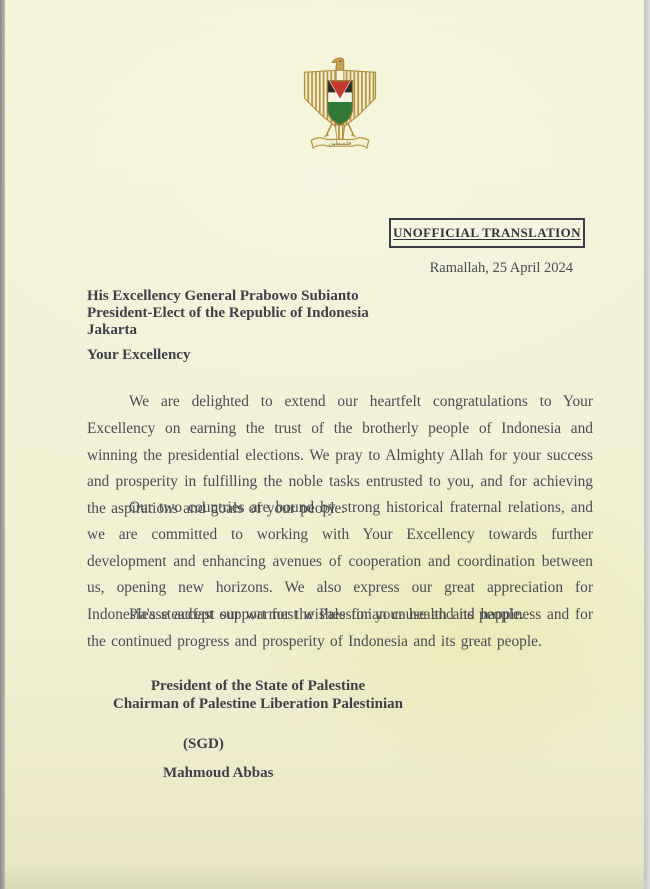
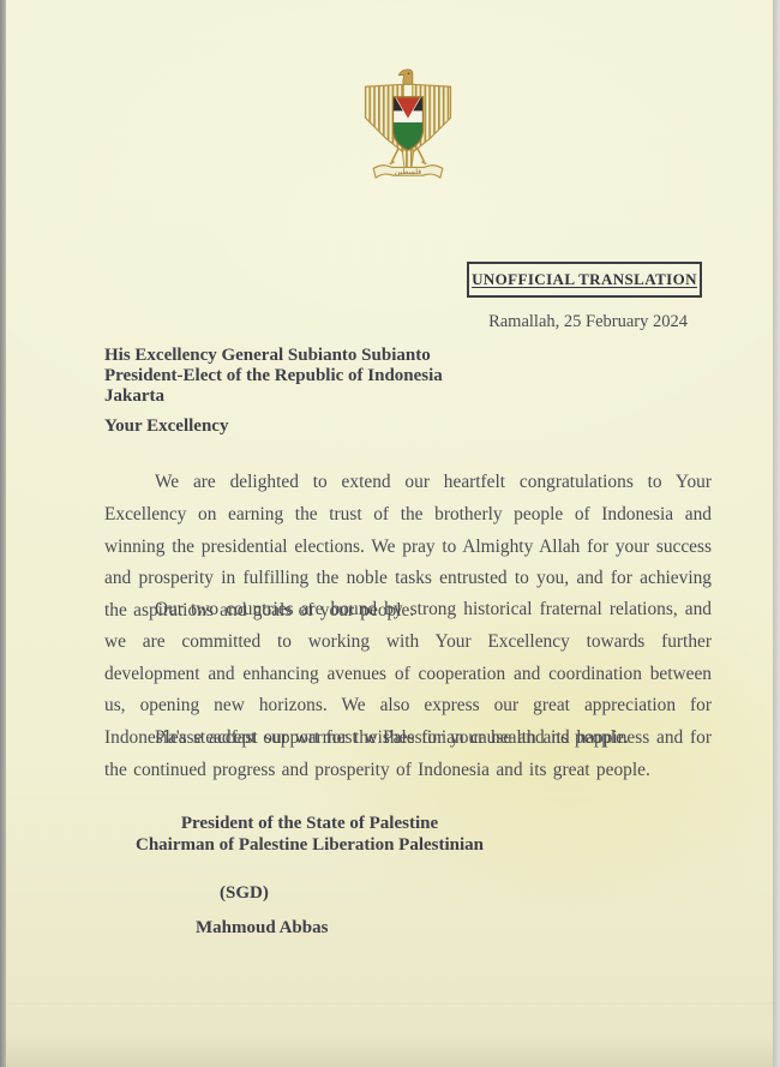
  UNOFFICIAL TRANSLATION
- Ramallah, 25 April 2024
+ Ramallah, 25 February 2024
- His Excellency General Prabowo Subianto
+ His Excellency General Subianto Subianto
  President-Elect of the Republic of Indonesia
  Jakarta
  Your Excellency
  We are delighted to extend our heartfelt congratulations to Your Excellency on earning the trust of the brotherly people of Indonesia and winning the presidential elections. We pray to Almighty Allah for your success and prosperity in fulfilling the noble tasks entrusted to you, and for achieving the aspirations and goals of your people.
  Our two countries are bound by strong historical fraternal relations, and we are committed to working with Your Excellency towards further development and enhancing avenues of cooperation and coordination between us, opening new horizons. We also express our great appreciation for Indonesia's steadfast support for the Palestinian cause and its people.
  Please accept our warmest wishes for your health and happiness and for the continued progress and prosperity of Indonesia and its great people.
  President of the State of Palestine
  Chairman of Palestine Liberation Palestinian
  (SGD)
  Mahmoud Abbas
